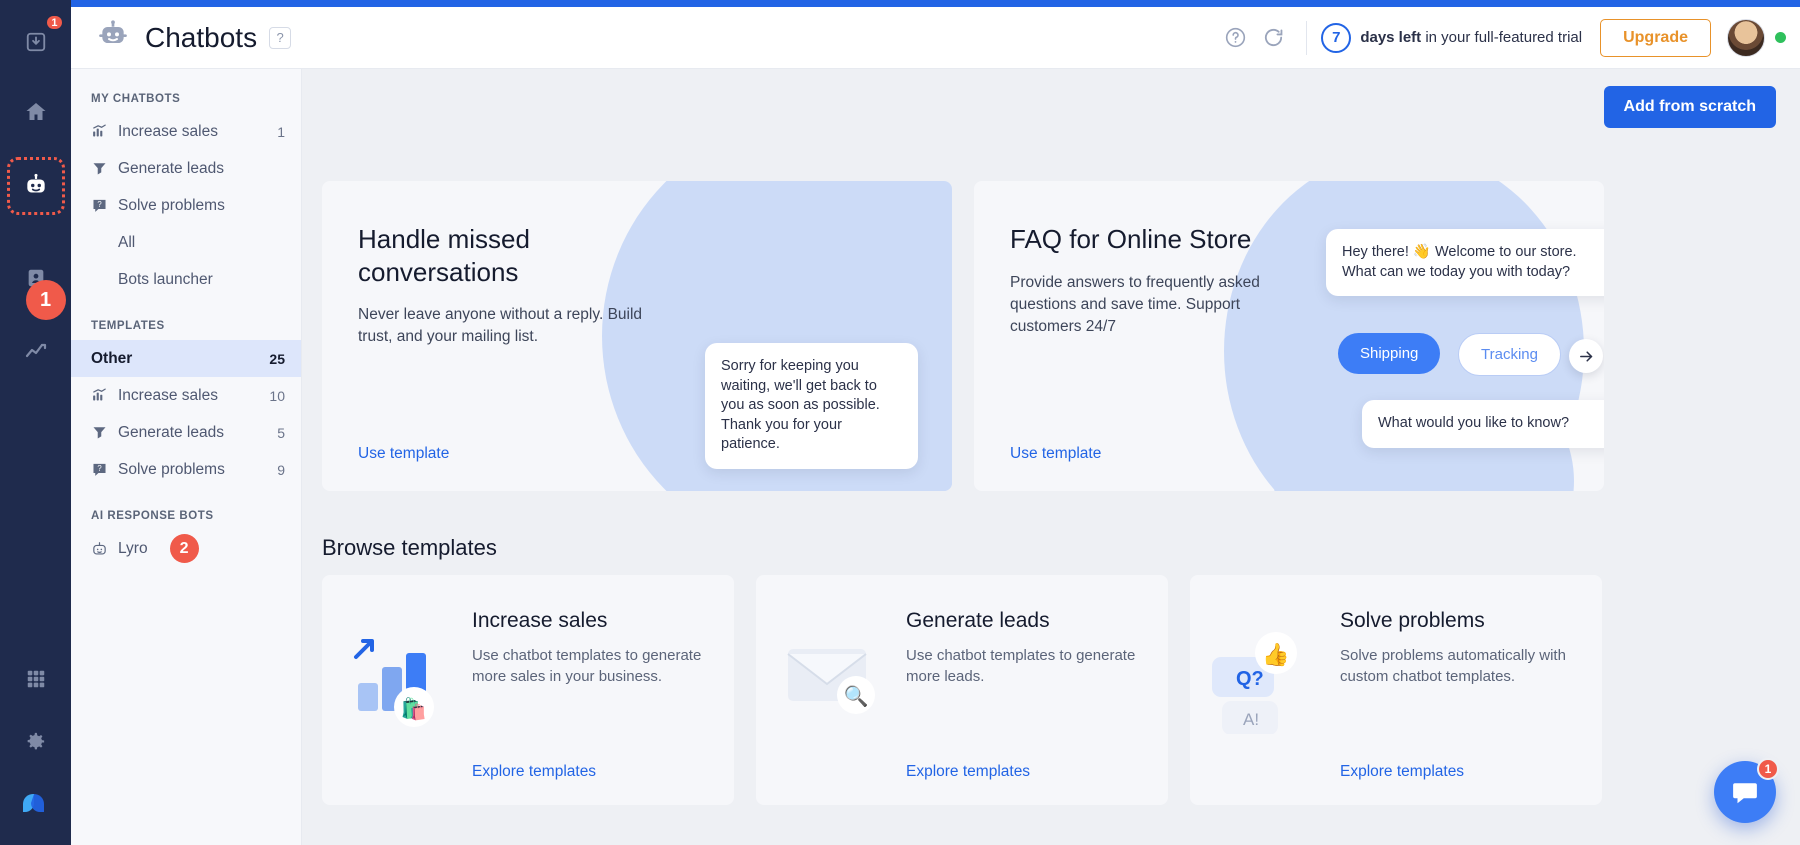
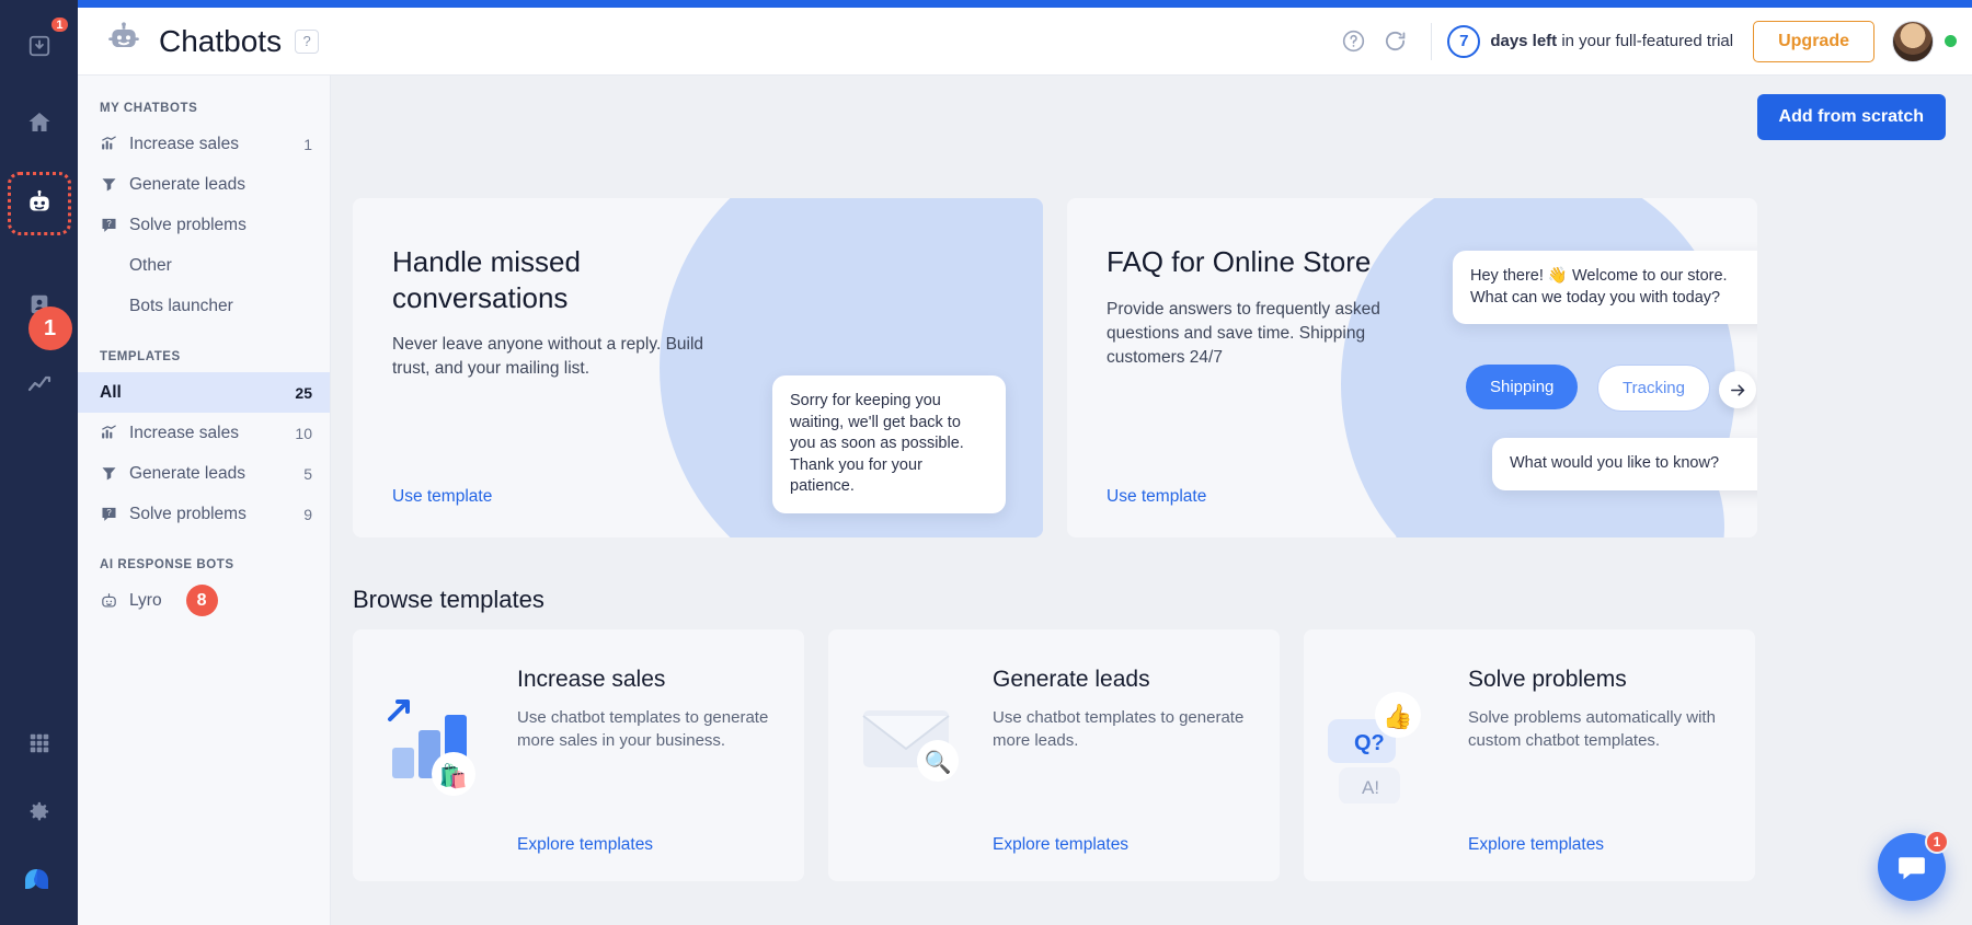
  1
  1
  Chatbots
  ?
  7
  days left in your full-featured trial
  Upgrade
  MY CHATBOTS
  Increase sales
  1
  Generate leads
  ?
  Solve problems
- All
+ Other
  Bots launcher
  TEMPLATES
- Other
+ All
  25
  Increase sales
  10
  Generate leads
  5
  ?
  Solve problems
  9
  AI RESPONSE BOTS
  Lyro
- 2
+ 8
  Add from scratch
  Handle missed conversations
  Never leave anyone without a reply. Build trust, and your mailing list.
  Use template
  Sorry for keeping you waiting, we'll get back to you as soon as possible. Thank you for your patience.
  FAQ for Online Store
- Provide answers to frequently asked questions and save time. Support customers 24/7
+ Provide answers to frequently asked questions and save time. Shipping customers 24/7
  Use template
  Hey there! 👋 Welcome to our store. What can we today you with today?
  Shipping
  Tracking
  What would you like to know?
  Browse templates
  🛍️
  Increase sales
  Use chatbot templates to generate more sales in your business.
  Explore templates
  🔍
  Generate leads
  Use chatbot templates to generate more leads.
  Explore templates
  Q?
  A!
  👍
  Solve problems
  Solve problems automatically with custom chatbot templates.
  Explore templates
  1
